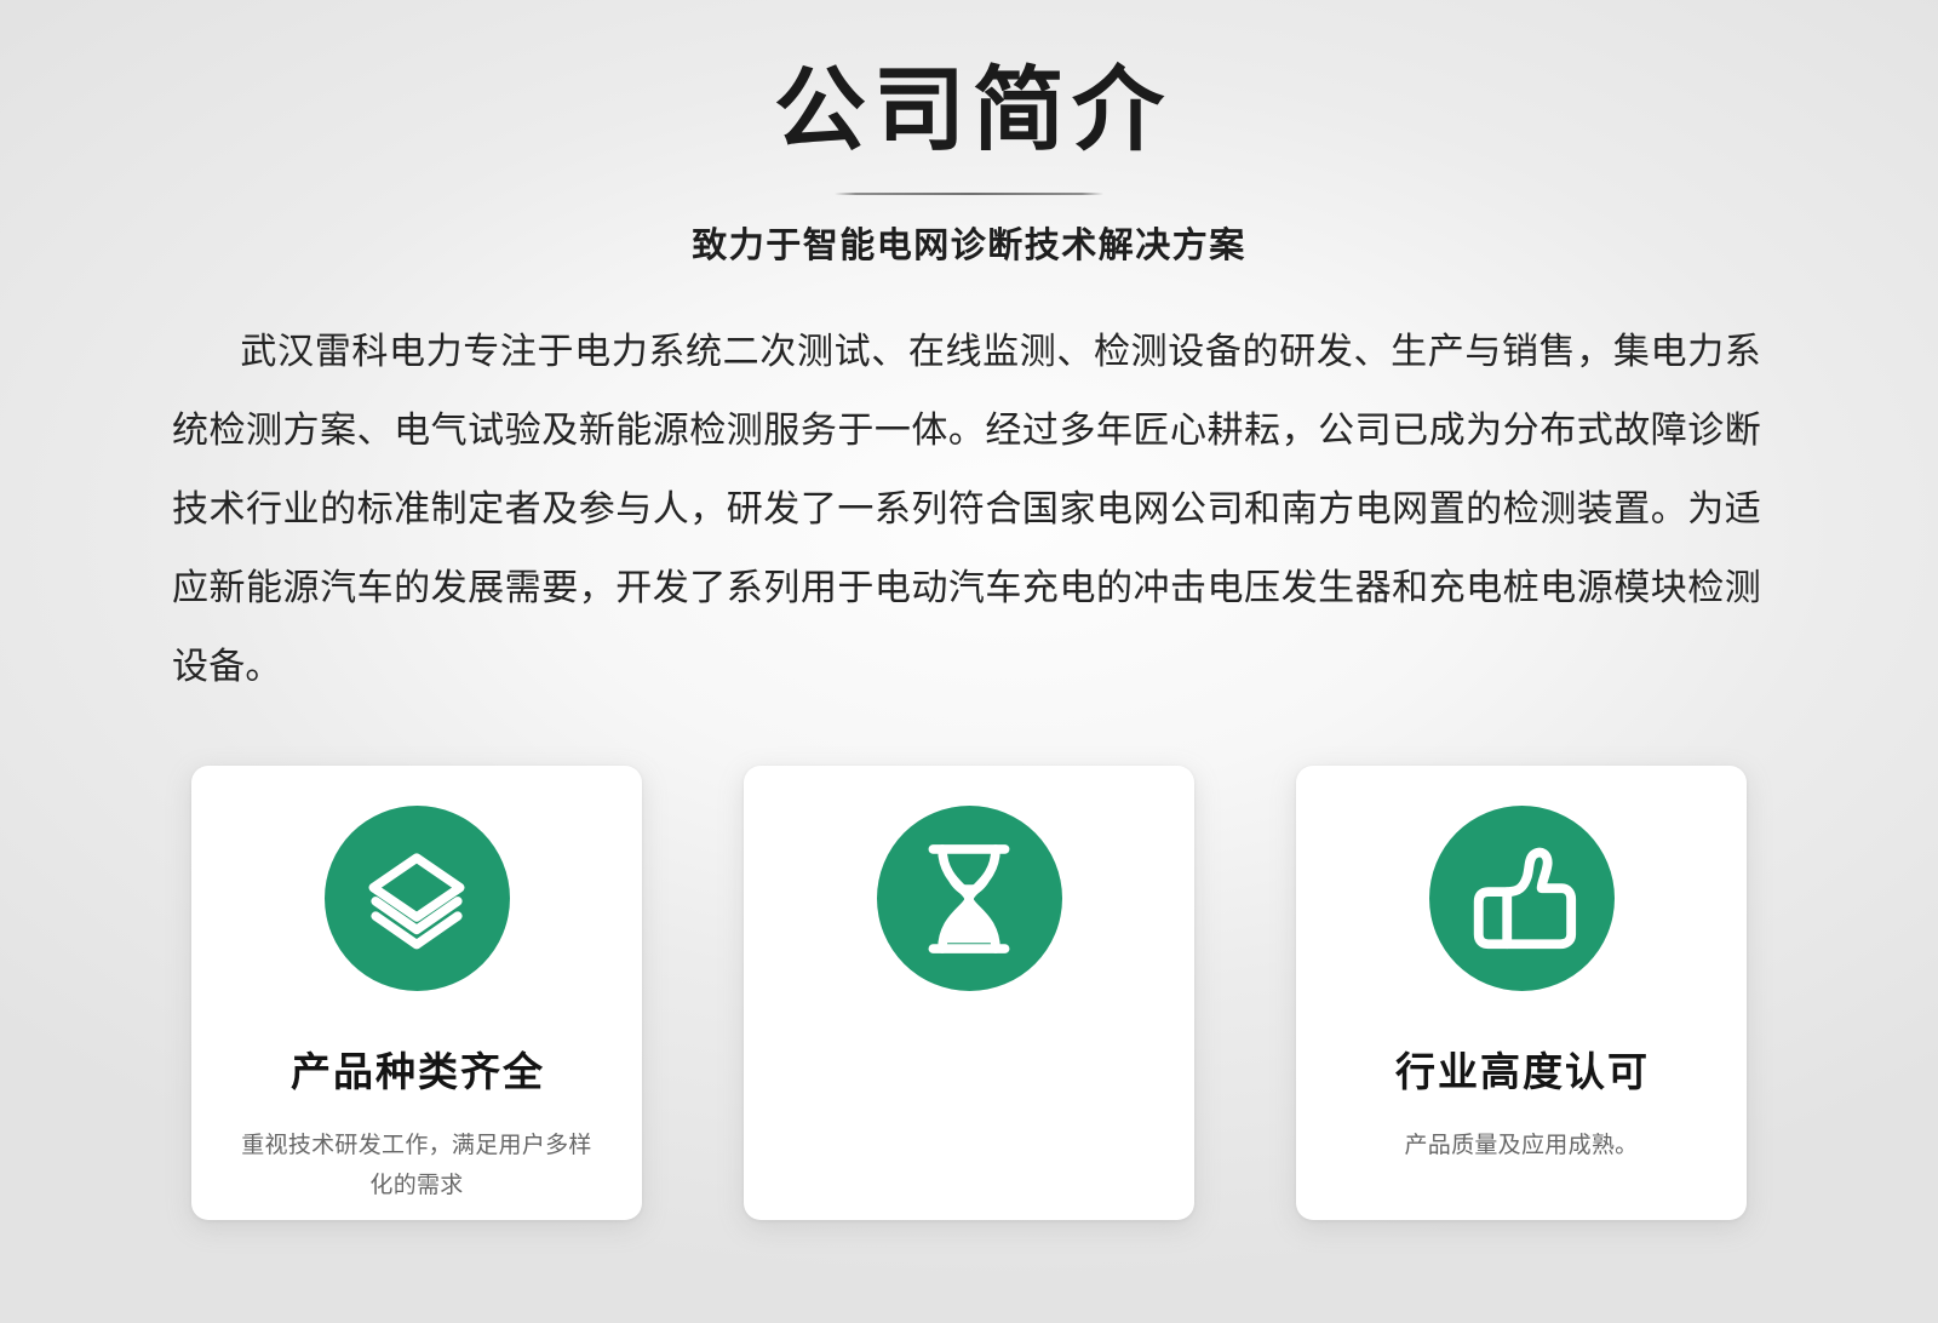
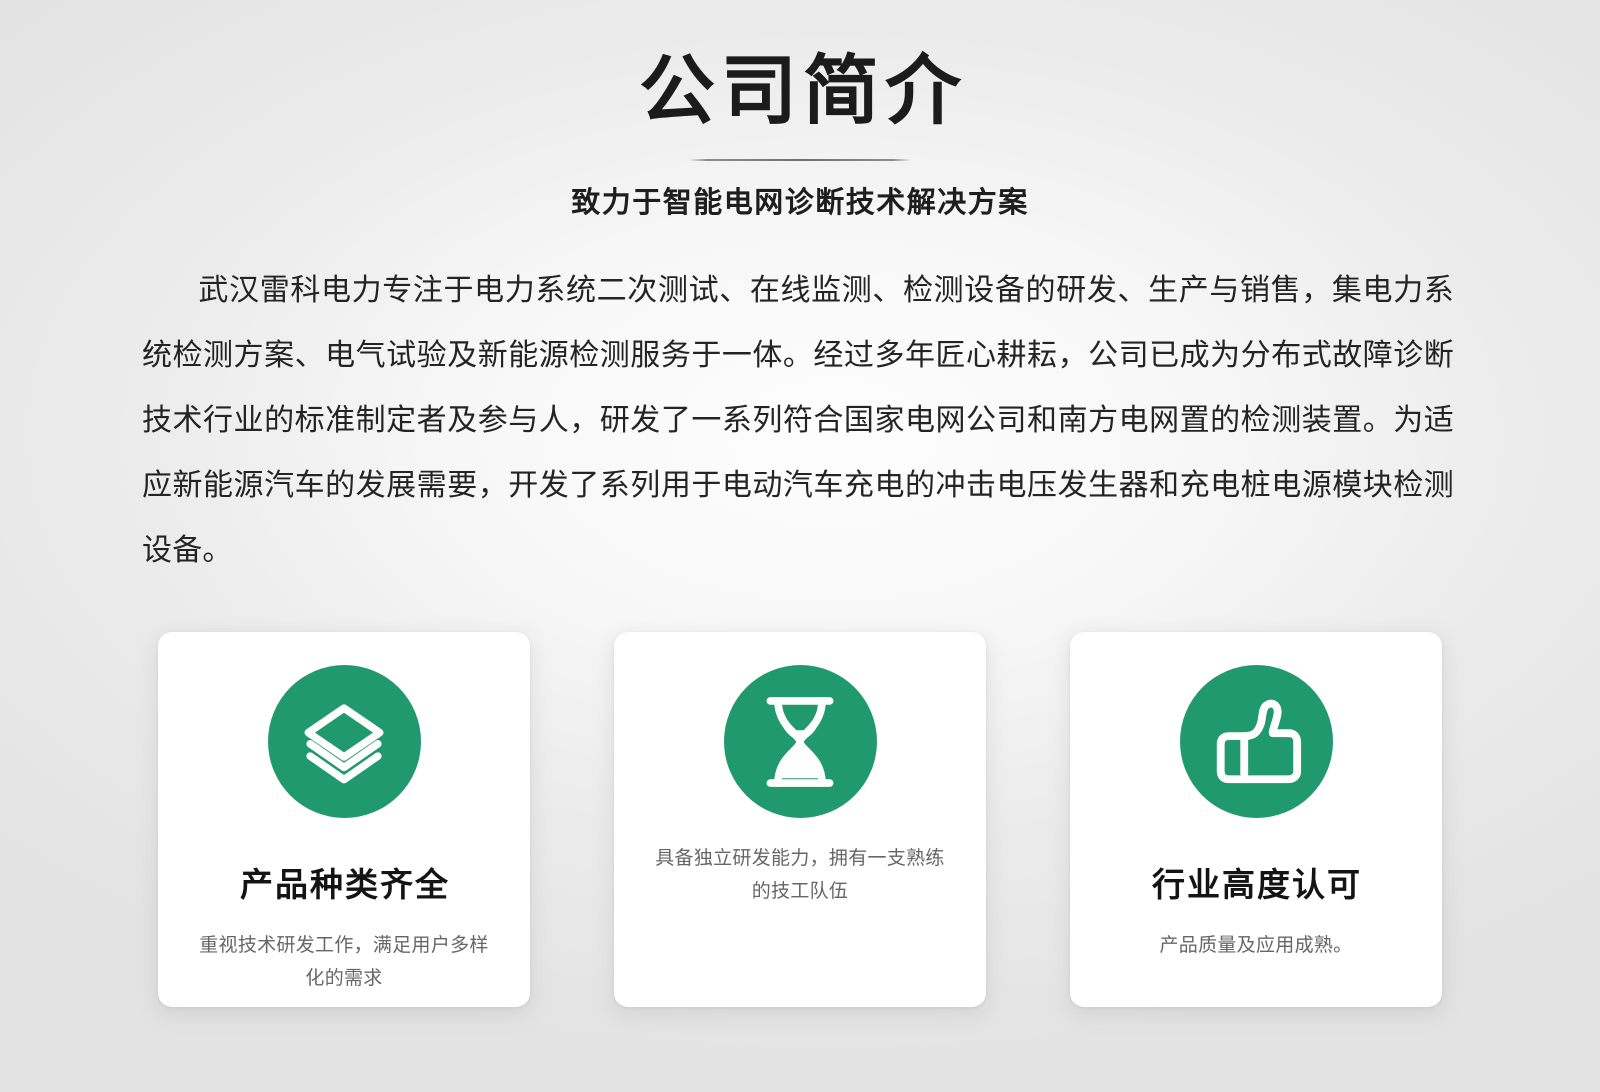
  公司简介
  致力于智能电网诊断技术解决方案
  武汉雷科电力专注于电力系统二次测试、在线监测、检测设备的研发、生产与销售，集电力系统检测方案、电气试验及新能源检测服务于一体。经过多年匠心耕耘，公司已成为分布式故障诊断技术行业的标准制定者及参与人，研发了一系列符合国家电网公司和南方电网置的检测装置。为适应新能源汽车的发展需要，开发了系列用于电动汽车充电的冲击电压发生器和充电桩电源模块检测设备。
  产品种类齐全
  重视技术研发工作，满足用户多样化的需求
+ 具备独立研发能力，拥有一支熟练的技工队伍
  行业高度认可
  产品质量及应用成熟。
